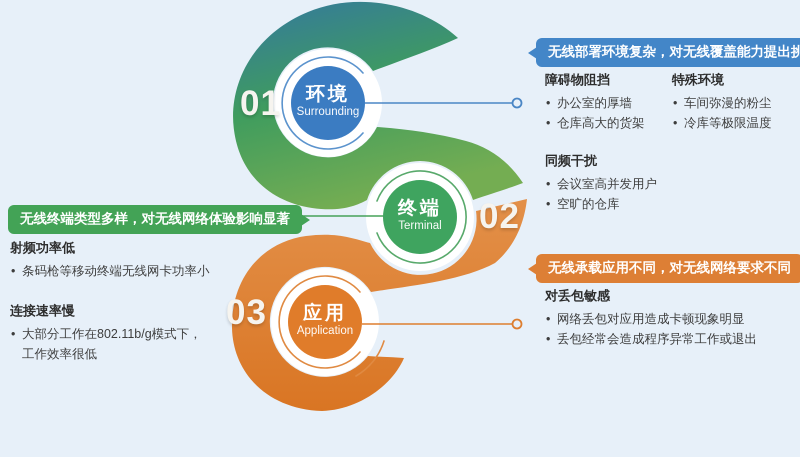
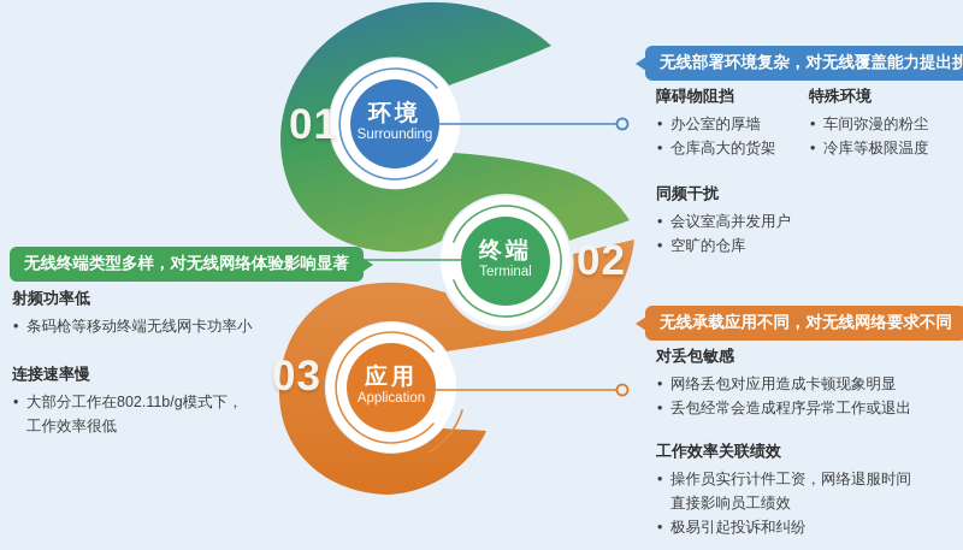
  01
  02
  03
  环境
  Surrounding
  终端
  Terminal
  应用
  Application
  无线部署环境复杂，对无线覆盖能力提出挑
  无线终端类型多样，对无线网络体验影响显著
  无线承载应用不同，对无线网络要求不同
  障碍物阻挡
  办公室的厚墙
  仓库高大的货架
  特殊环境
  车间弥漫的粉尘
  冷库等极限温度
  同频干扰
  会议室高并发用户
  空旷的仓库
  射频功率低
  条码枪等移动终端无线网卡功率小
  连接速率慢
  大部分工作在802.11b/g模式下，
  工作效率很低
  对丢包敏感
  网络丢包对应用造成卡顿现象明显
  丢包经常会造成程序异常工作或退出
+ 工作效率关联绩效
+ 操作员实行计件工资，网络退服时间
+ 直接影响员工绩效
+ 极易引起投诉和纠纷
